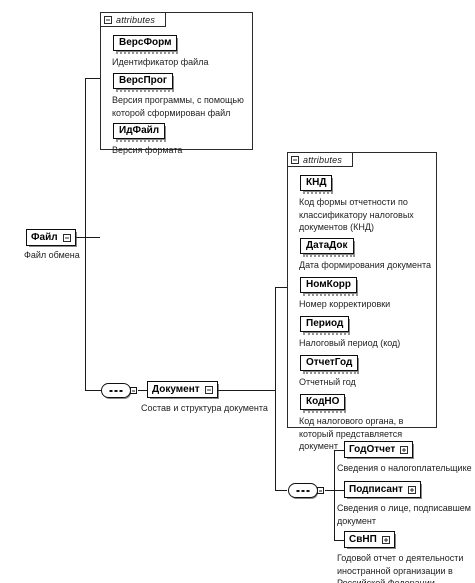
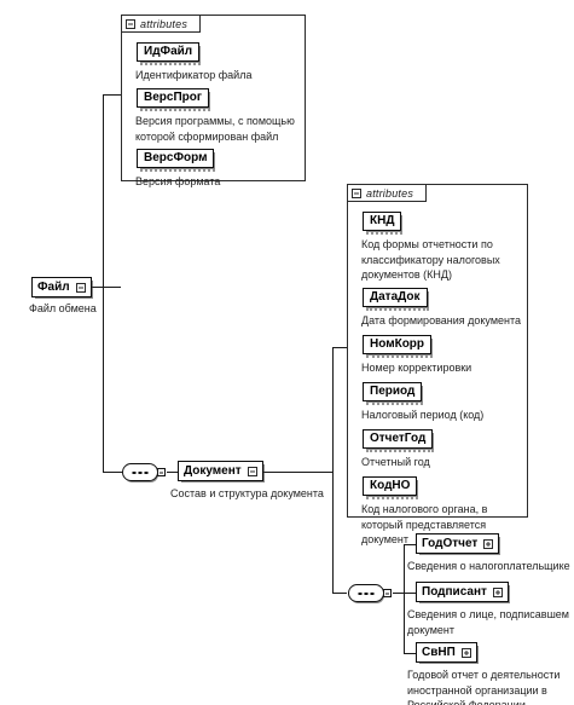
  Файл
  Файл обмена
  attributes
- ВерсФорм
+ ИдФайл
  Идентификатор файла
  ВерсПрог
  Версия программы, с помощью
  которой сформирован файл
- ИдФайл
+ ВерсФорм
  Версия формата
  Документ
  Состав и структура документа
  attributes
  КНД
  Код формы отчетности по
  классификатору налоговых
  документов (КНД)
  ДатаДок
  Дата формирования документа
  НомКорр
  Номер корректировки
  Период
  Налоговый период (код)
  ОтчетГод
  Отчетный год
  КодНО
  Код налогового органа, в
  который представляется
  документ
  ГодОтчет
  Сведения о налогоплательщике
  Подписант
  Сведения о лице, подписавшем
  документ
  СвНП
  Годовой отчет о деятельности
  иностранной организации в
